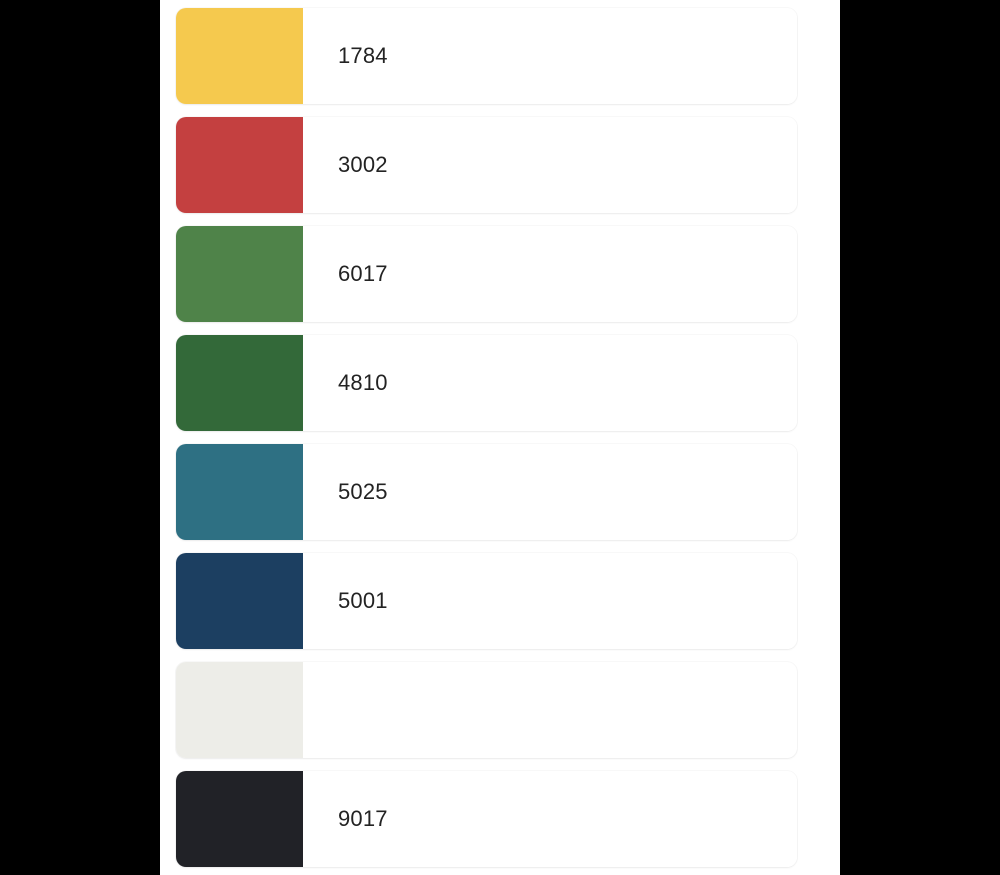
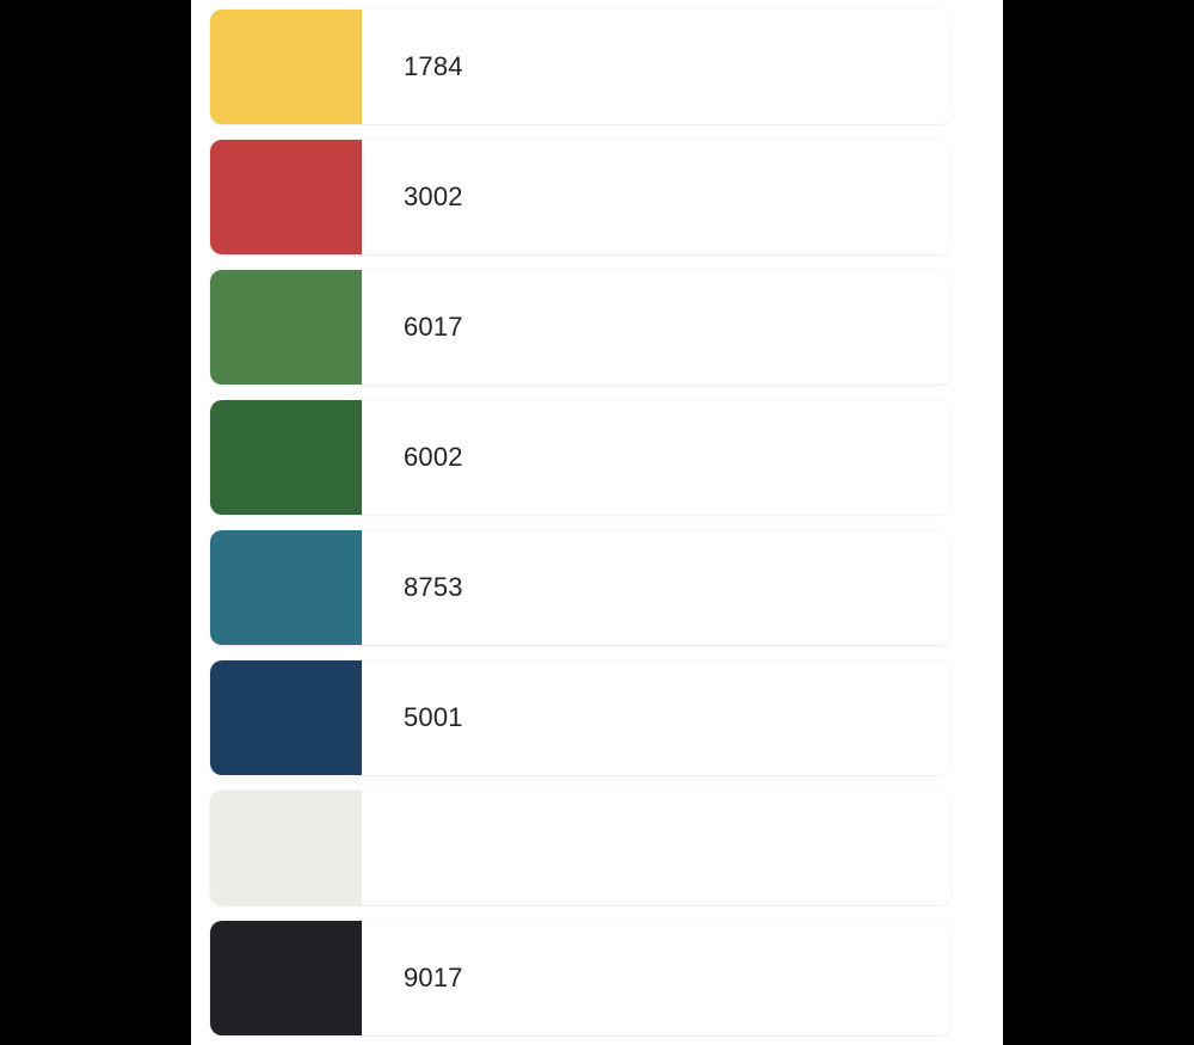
  1784
  3002
  6017
- 4810
+ 6002
- 5025
+ 8753
  5001
  9017
